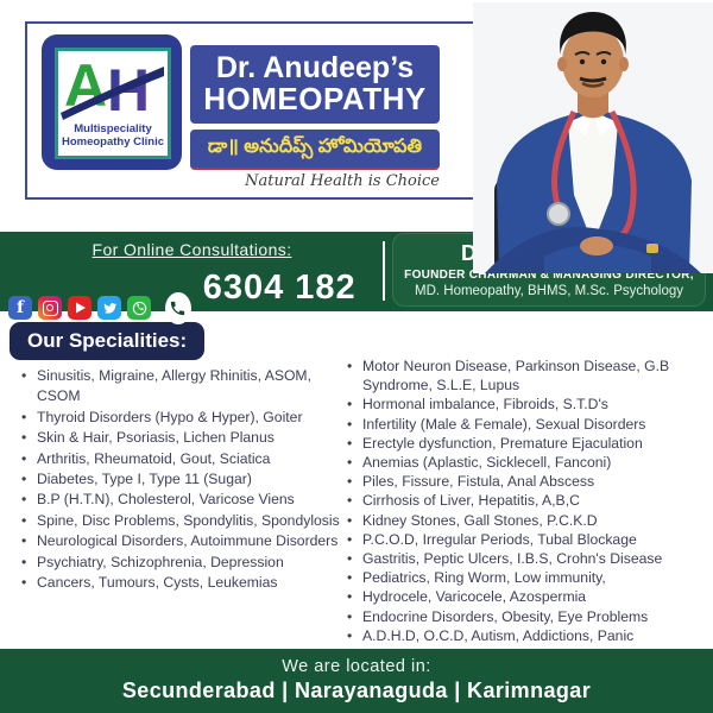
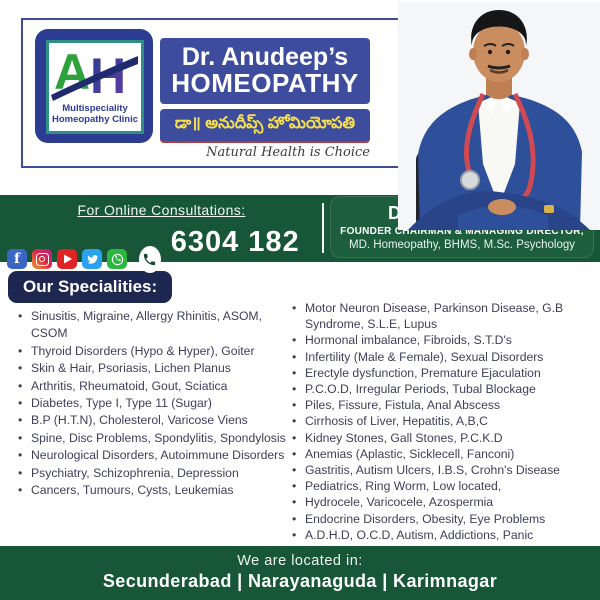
  A
  Multispeciality
  Homeopathy Clinic
  Dr. Anudeep’s
  HOMEOPATHY
  డా॥ అనుదీప్స్ హోమియోపతి
  Natural Health is Choice
  For Online Consultations:
  f
  6304 182 728
  FOUNDER CHAIRMAN & MANAGING DIRECTOR,
  MD. Homeopathy, BHMS, M.Sc. Psychology
  Our Specialities:
  Sinusitis, Migraine, Allergy Rhinitis, ASOM, CSOM
  Thyroid Disorders (Hypo & Hyper), Goiter
  Skin & Hair, Psoriasis, Lichen Planus
  Arthritis, Rheumatoid, Gout, Sciatica
  Diabetes, Type I, Type 11 (Sugar)
  B.P (H.T.N), Cholesterol, Varicose Viens
  Spine, Disc Problems, Spondylitis, Spondylosis
  Neurological Disorders, Autoimmune Disorders
  Psychiatry, Schizophrenia, Depression
  Cancers, Tumours, Cysts, Leukemias
  Motor Neuron Disease, Parkinson Disease, G.B Syndrome, S.L.E, Lupus
  Hormonal imbalance, Fibroids, S.T.D's
  Infertility (Male & Female), Sexual Disorders
  Erectyle dysfunction, Premature Ejaculation
- Anemias (Aplastic, Sicklecell, Fanconi)
+ P.C.O.D, Irregular Periods, Tubal Blockage
  Piles, Fissure, Fistula, Anal Abscess
  Cirrhosis of Liver, Hepatitis, A,B,C
  Kidney Stones, Gall Stones, P.C.K.D
- P.C.O.D, Irregular Periods, Tubal Blockage
+ Anemias (Aplastic, Sicklecell, Fanconi)
- Gastritis, Peptic Ulcers, I.B.S, Crohn's Disease
+ Gastritis, Autism Ulcers, I.B.S, Crohn's Disease
- Pediatrics, Ring Worm, Low immunity,
+ Pediatrics, Ring Worm, Low located,
  Hydrocele, Varicocele, Azospermia
  Endocrine Disorders, Obesity, Eye Problems
  A.D.H.D, O.C.D, Autism, Addictions, Panic
  We are located in:
  Secunderabad | Narayanaguda | Karimnagar
